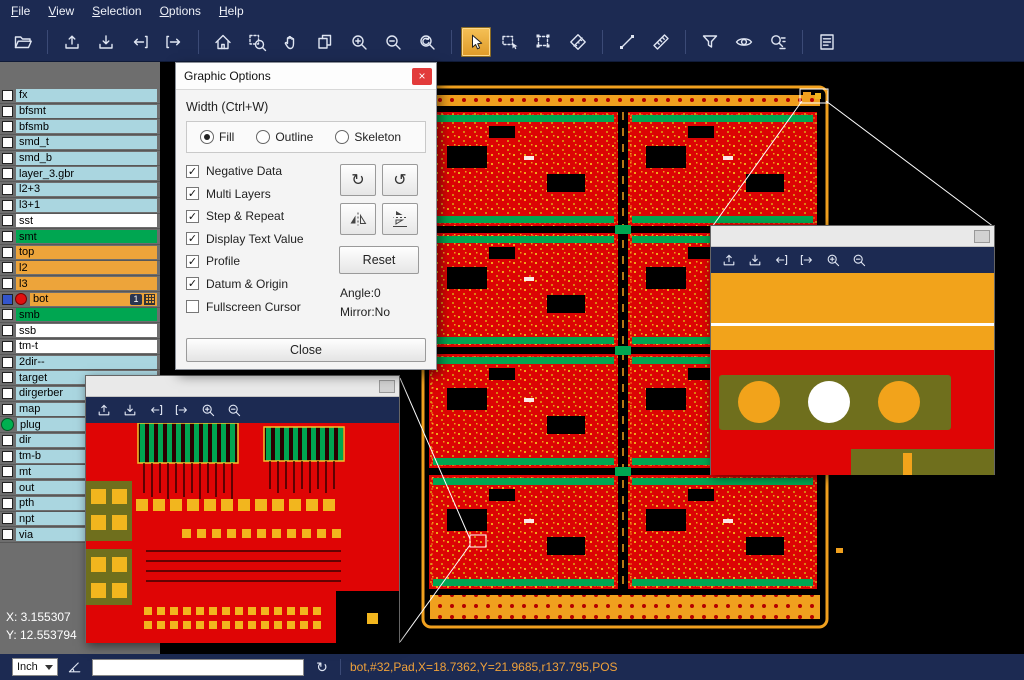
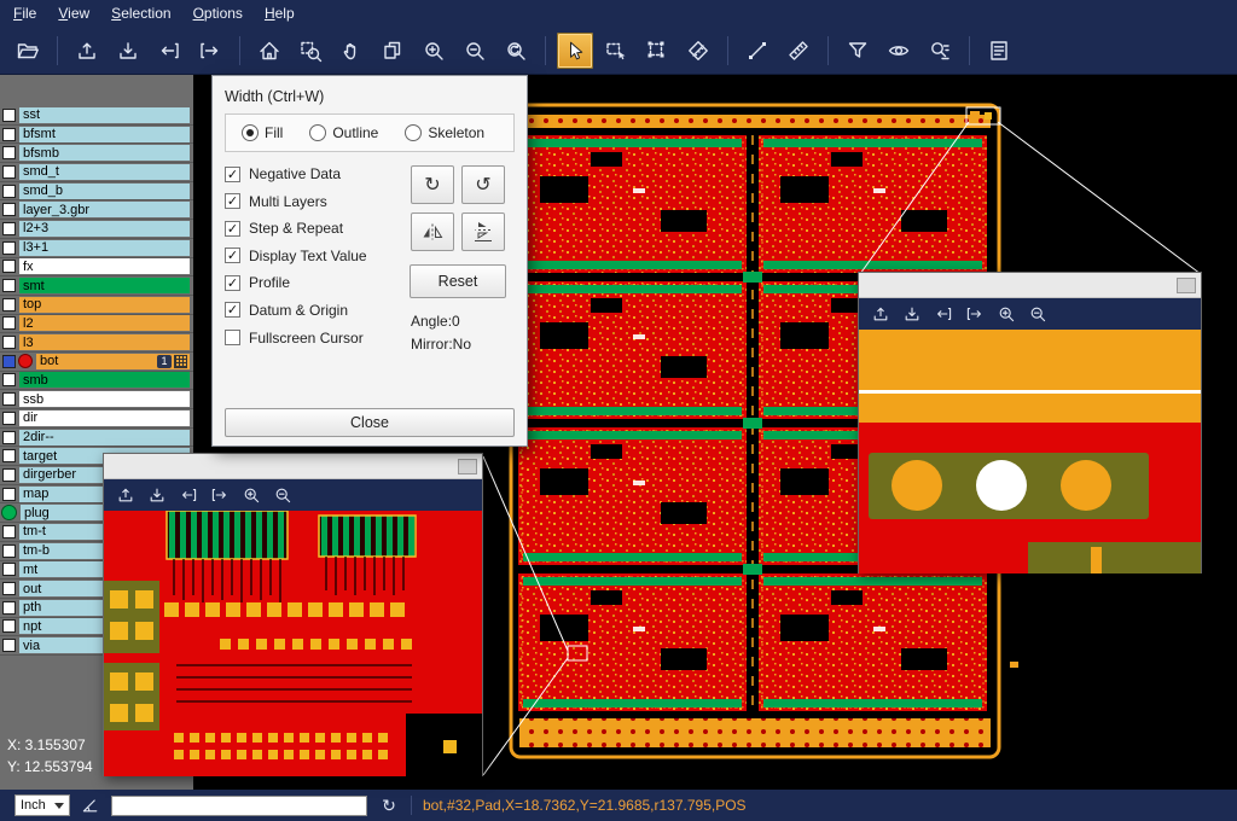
  File
  View
  Selection
  Options
  Help
- fx
+ sst
  bfsmt
  bfsmb
  smd_t
  smd_b
  layer_3.gbr
  l2+3
  l3+1
- sst
+ fx
  smt
  top
  l2
  l3
  bot
  1
  smb
  ssb
- tm-t
+ dir
  2dir--
  target
  dirgerber
  map
  plug
- dir
+ tm-t
  tm-b
  mt
  out
  pth
  npt
  via
  X: 3.155307
  Y: 12.553794
- Graphic Options
- ×
  Width (Ctrl+W)
  Fill
  Outline
  Skeleton
  ✓
  Negative Data
  ✓
  Multi Layers
  ✓
  Step & Repeat
  ✓
  Display Text Value
  ✓
  Profile
  ✓
  Datum & Origin
  Fullscreen Cursor
  ↻
  ↺
  Reset
  Angle:0
  Mirror:No
  Close
  Inch
  ↻
  bot,#32,Pad,X=18.7362,Y=21.9685,r137.795,POS
